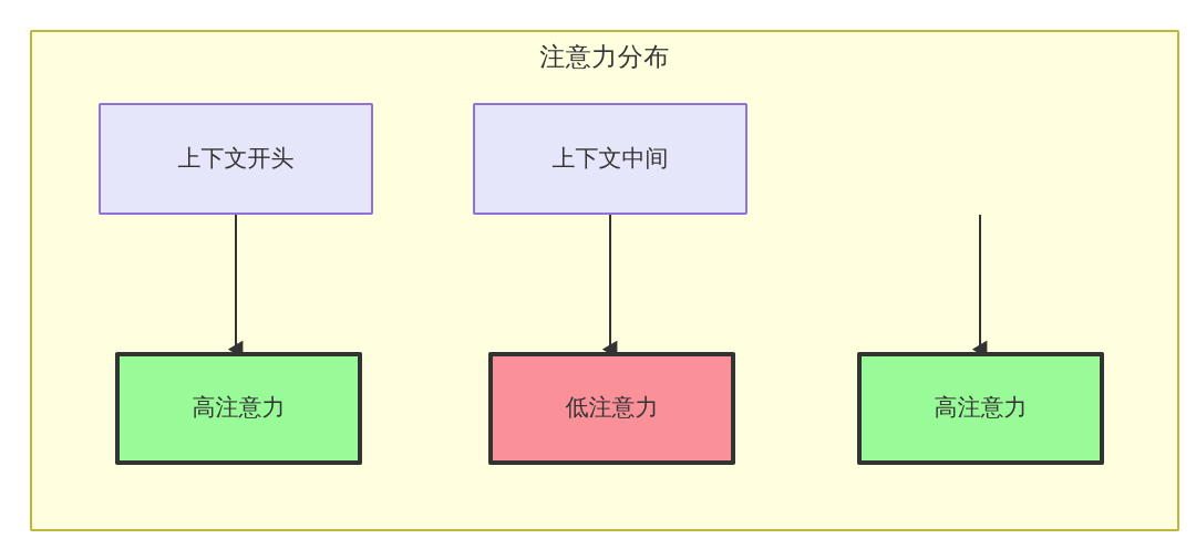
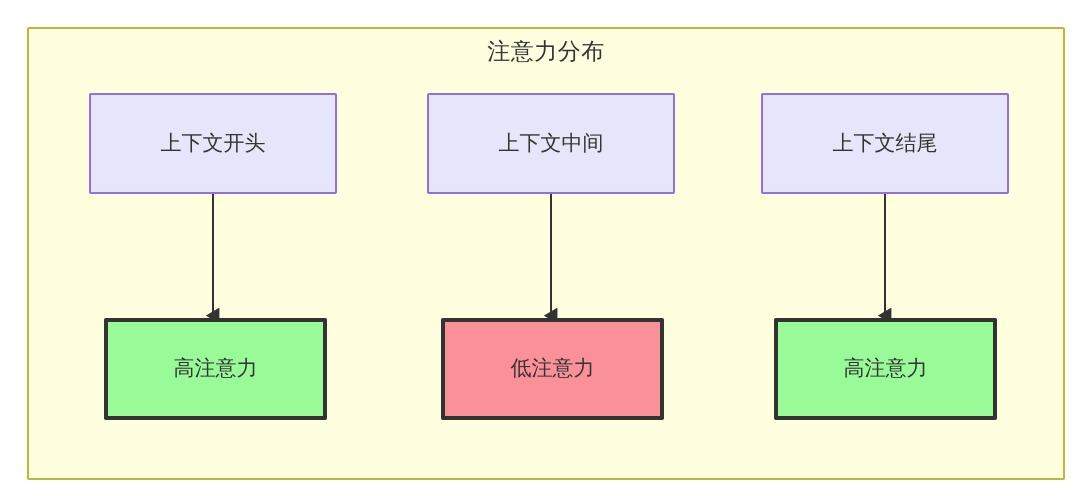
  注意力分布
  上下文开头
  上下文中间
+ 上下文结尾
  高注意力
  低注意力
  高注意力
